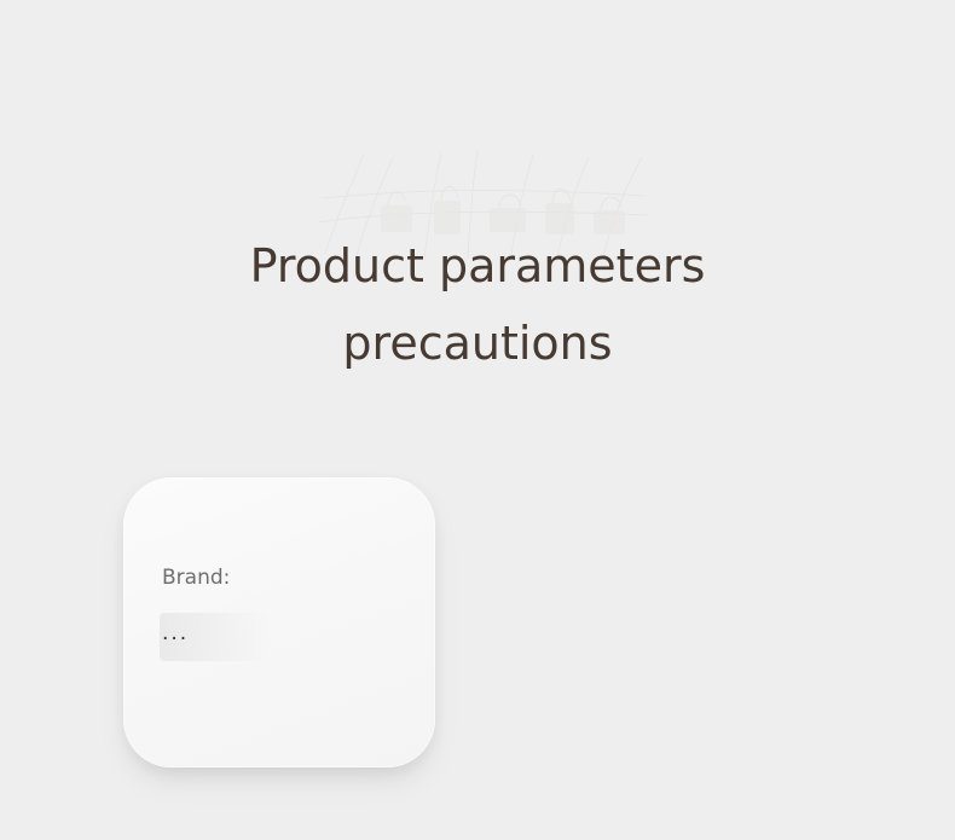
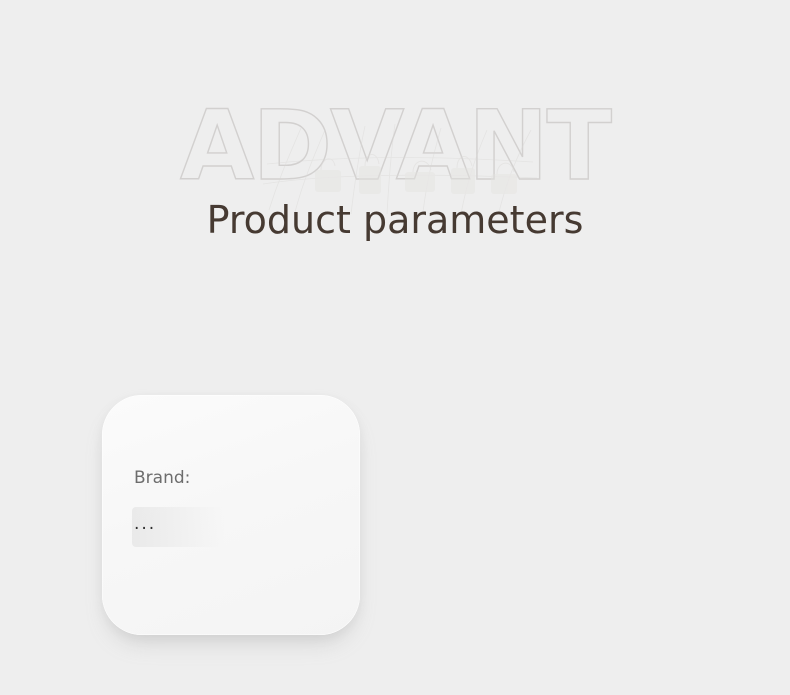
+ ADVANT
  Product parameters
- precautions
  Brand:
  ...
